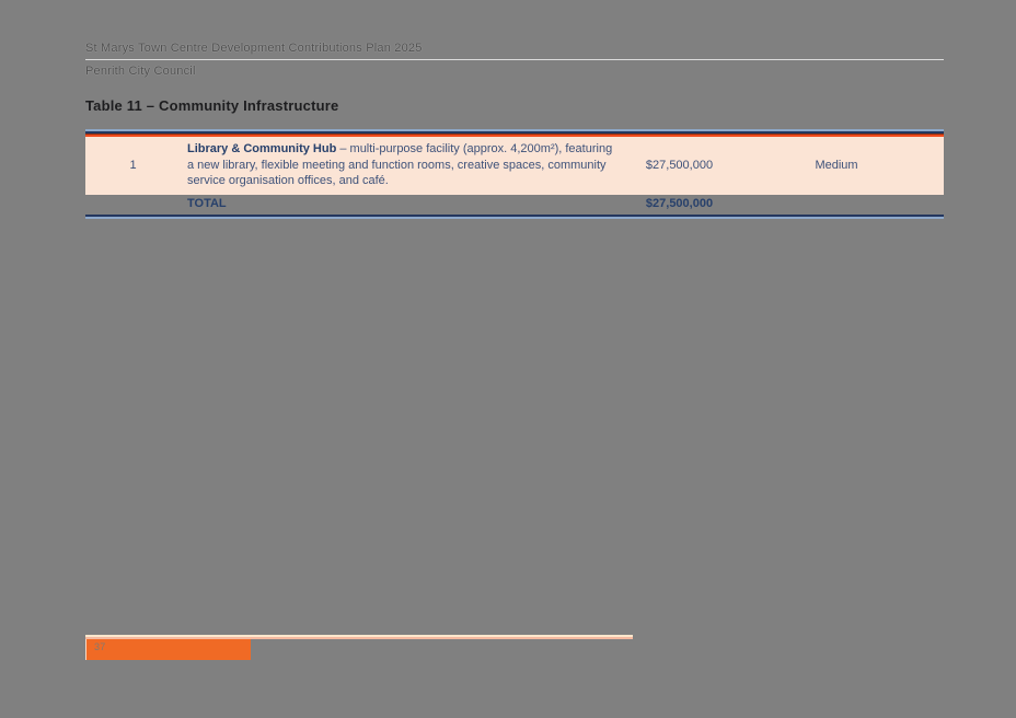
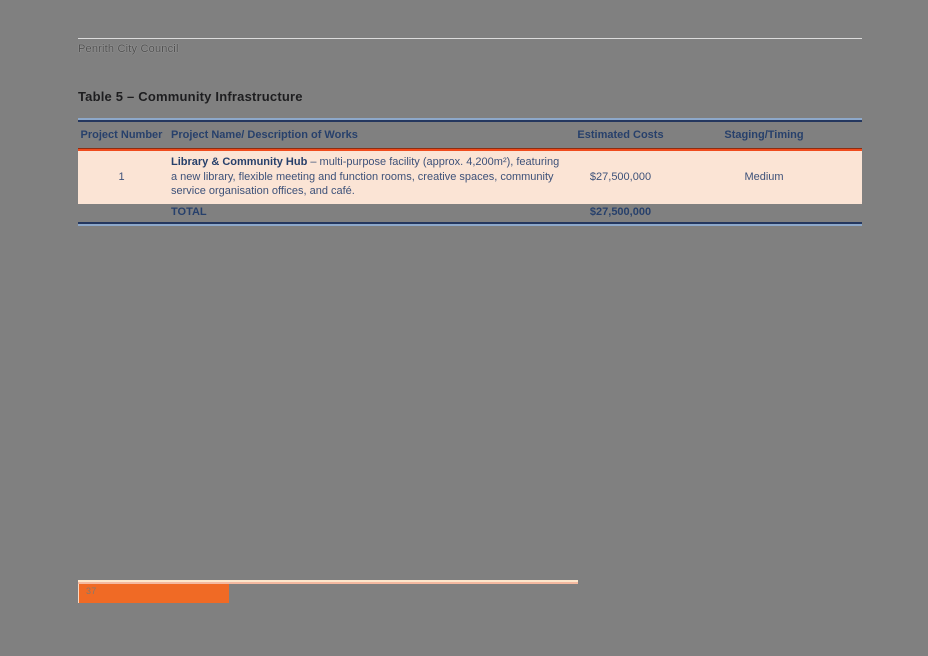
- St Marys Town Centre Development Contributions Plan 2025
  Penrith City Council
- Table 11 – Community Infrastructure
+ Table 5 – Community Infrastructure
+ Project Number
+ Project Name/ Description of Works
+ Estimated Costs
+ Staging/Timing
  1
  Library & Community Hub – multi-purpose facility (approx. 4,200m²), featuring a new library, flexible meeting and function rooms, creative spaces, community service organisation offices, and café.
  $27,500,000
  Medium
  TOTAL
  $27,500,000
  37
